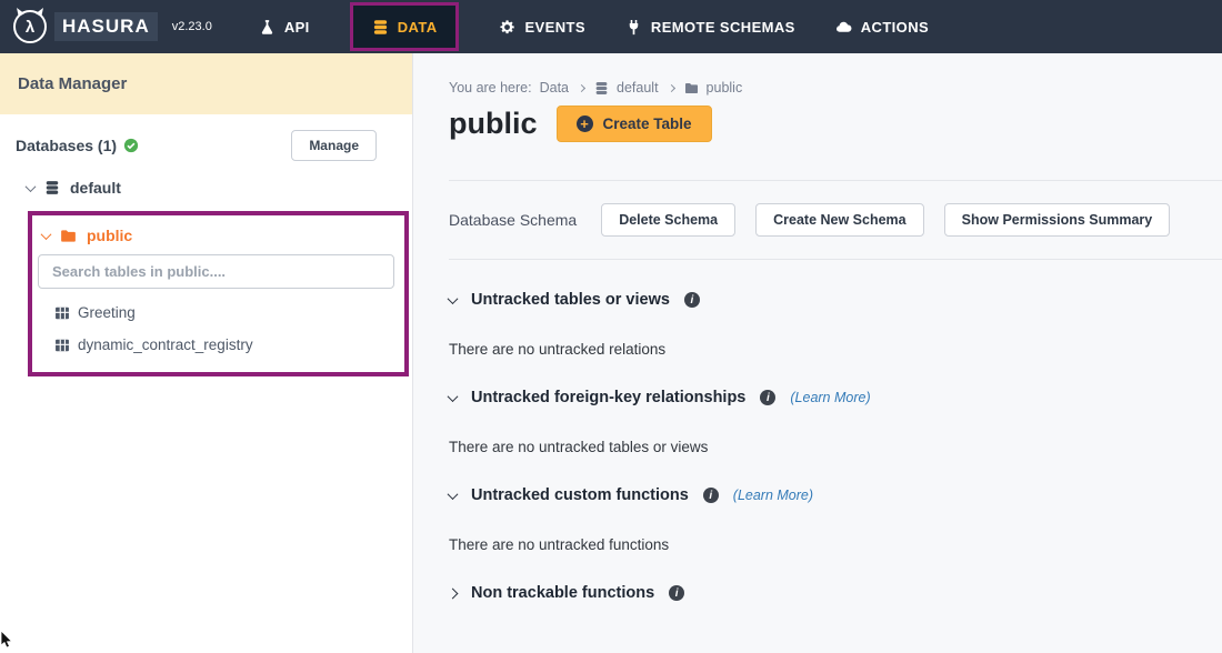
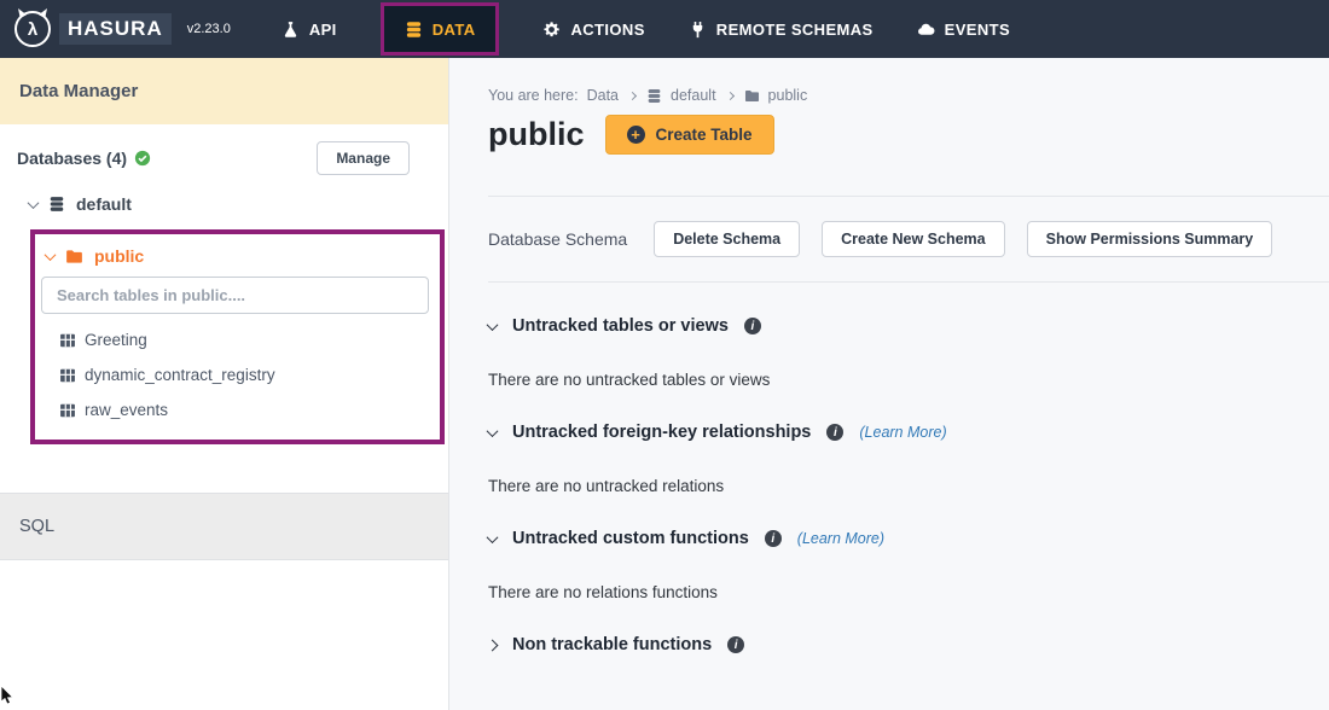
  HASURA
  v2.23.0
  API
  DATA
- EVENTS
+ ACTIONS
  REMOTE SCHEMAS
- ACTIONS
+ EVENTS
  Data Manager
- Databases (1)
+ Databases (4)
  Manage
  default
  public
  Search tables in public....
  Greeting
  dynamic_contract_registry
+ raw_events
+ SQL
  You are here:
  Data
  default
  public
  public
  Create Table
  Database Schema
  Delete Schema
  Create New Schema
  Show Permissions Summary
  Untracked tables or views
- There are no untracked relations
+ There are no untracked tables or views
  Untracked foreign-key relationships
  (Learn More)
- There are no untracked tables or views
+ There are no untracked relations
  Untracked custom functions
  (Learn More)
- There are no untracked functions
+ There are no relations functions
  Non trackable functions
